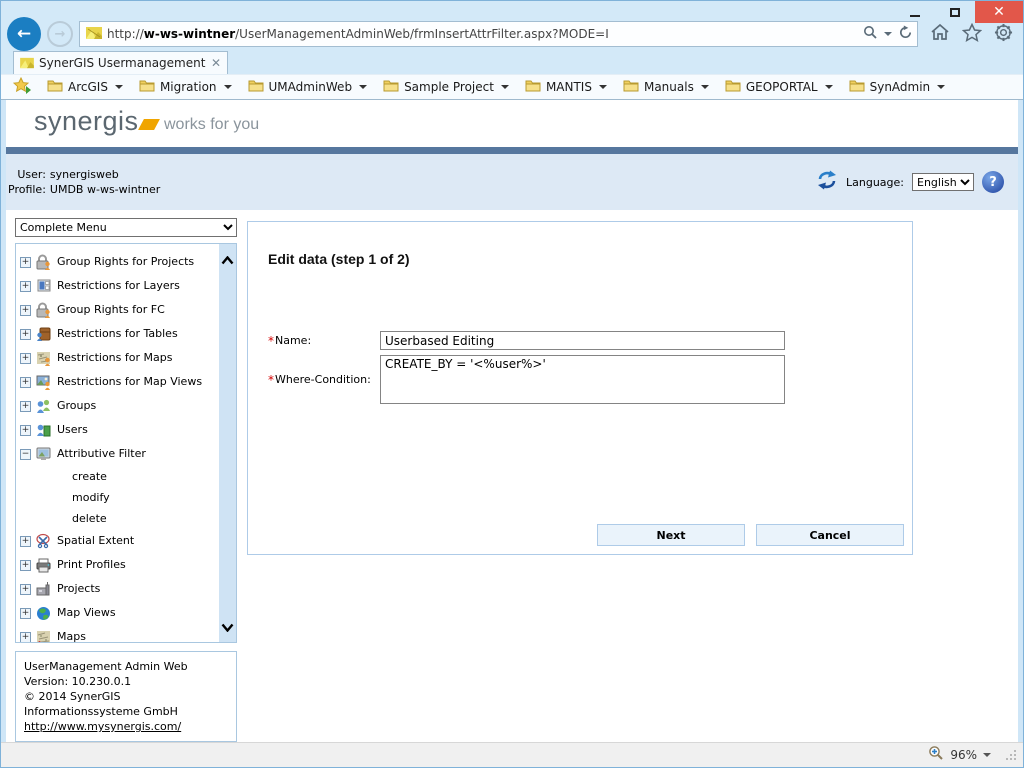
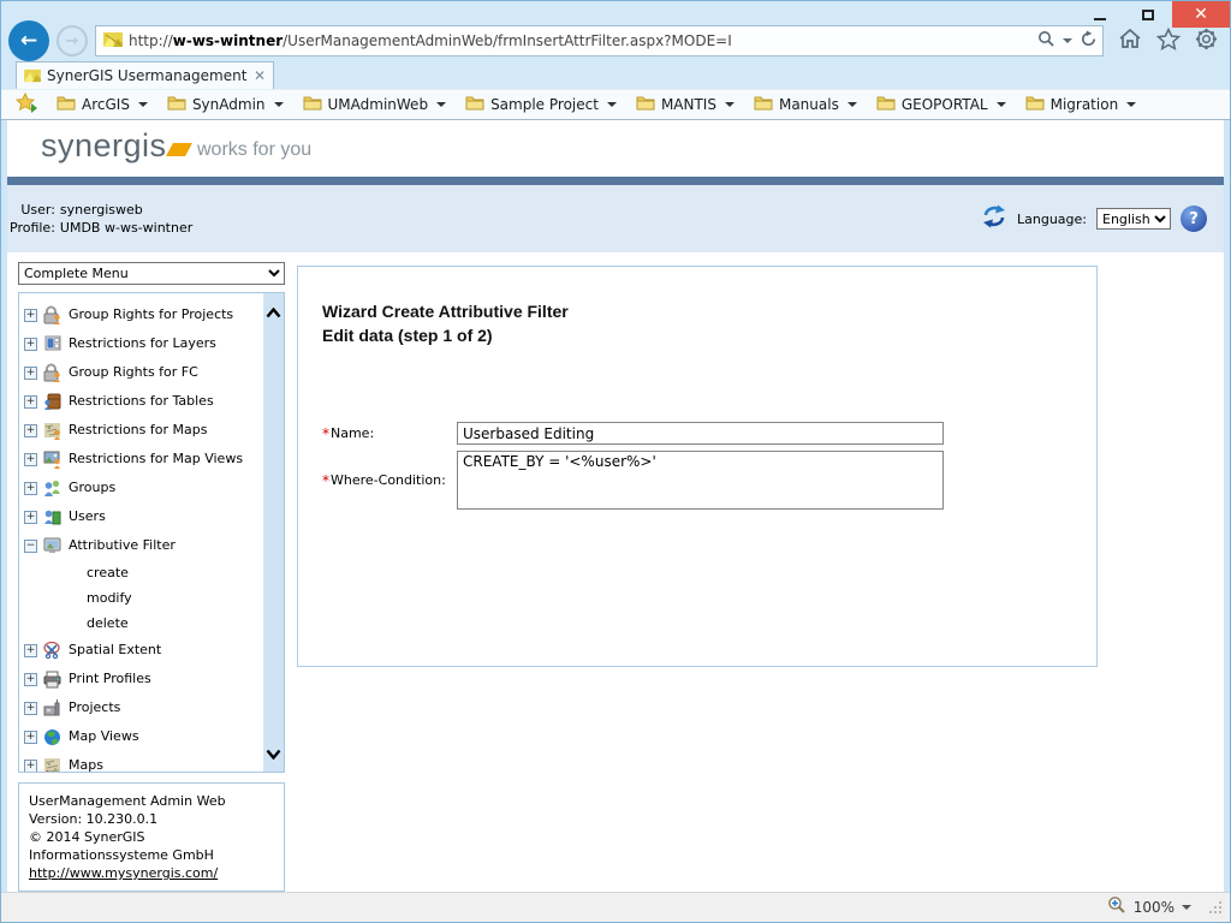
  ✕
  ←
  →
  http://w-ws-wintner/UserManagementAdminWeb/frmInsertAttrFilter.aspx?MODE=I
  SynerGIS Usermanagement
  ✕
  ArcGIS
- Migration
+ SynAdmin
  UMAdminWeb
  Sample Project
  MANTIS
  Manuals
  GEOPORTAL
- SynAdmin
+ Migration
  synergis
  works for you
  User:	synergisweb
  Profile:	UMDB w-ws-wintner
  Language:
  English
  ?
  Complete Menu
  +
  Group Rights for Projects
  +
  Restrictions for Layers
  +
  Group Rights for FC
  +
  Restrictions for Tables
  +
  Restrictions for Maps
  +
  Restrictions for Map Views
  +
  Groups
  +
  Users
  −
  Attributive Filter
  create
  modify
  delete
  +
  Spatial Extent
  +
  Print Profiles
  +
  Projects
  +
  Map Views
  +
  Maps
  UserManagement Admin Web
  Version: 10.230.0.1
  © 2014 SynerGIS
  Informationssysteme GmbH
  http://www.mysynergis.com/
+ Wizard Create Attributive Filter
  Edit data (step 1 of 2)
  *
  Name:
  Userbased Editing
  *
  Where-Condition:
  CREATE_BY = '<%user%>'
- Next
- Cancel
- 96%
+ 100%
